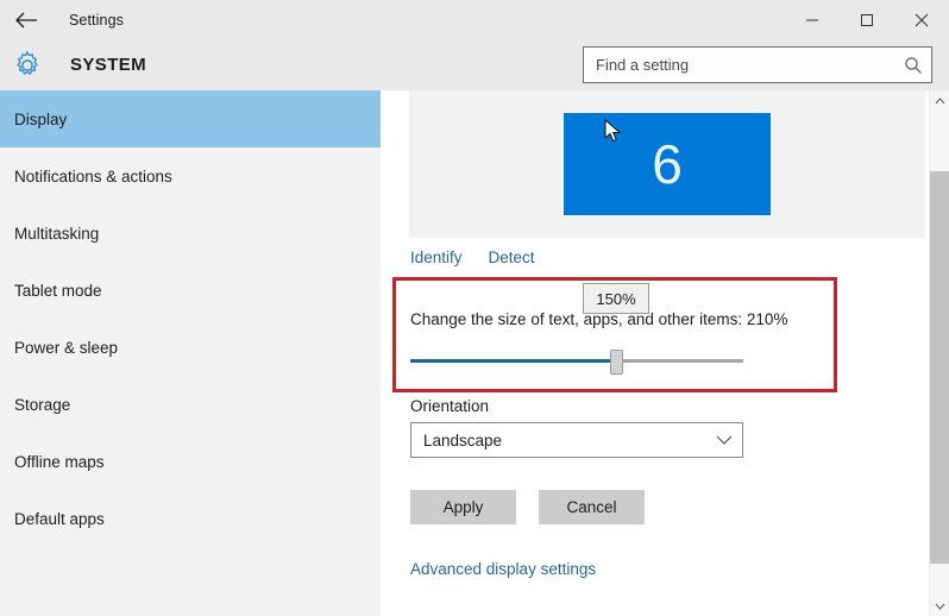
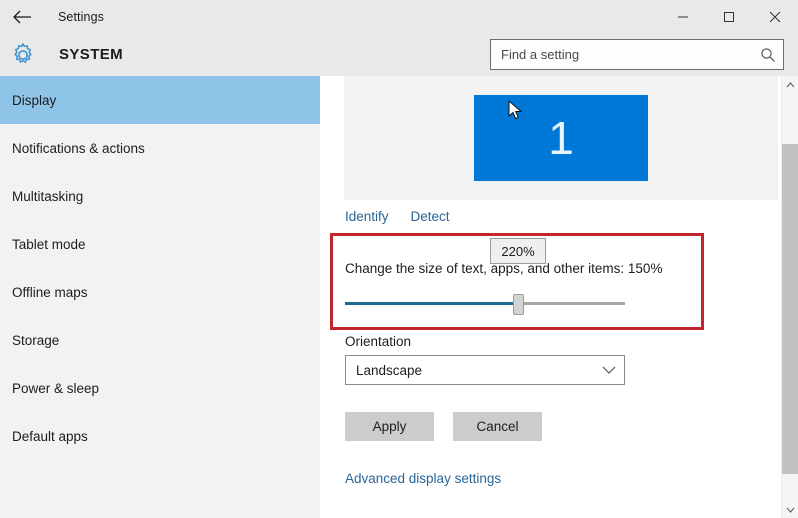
  Settings
  SYSTEM
  Find a setting
  Display
  Notifications & actions
  Multitasking
  Tablet mode
- Power & sleep
+ Offline maps
  Storage
- Offline maps
+ Power & sleep
  Default apps
- 6
+ 1
  Identify
  Detect
- 150%
+ 220%
- Change the size of text, apps, and other items: 210%
+ Change the size of text, apps, and other items: 150%
  Orientation
  Landscape
  Apply
  Cancel
  Advanced display settings
